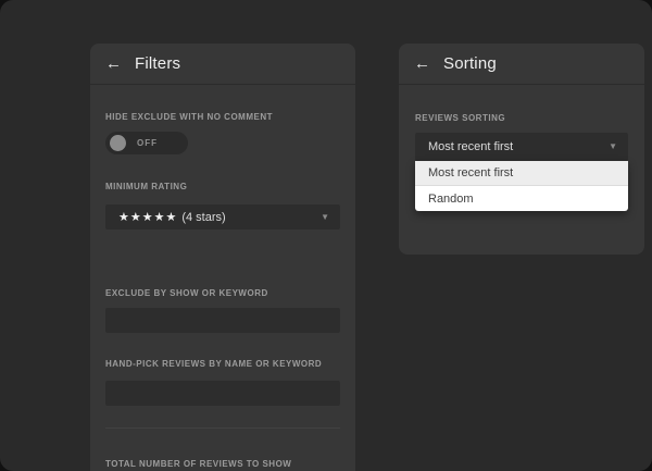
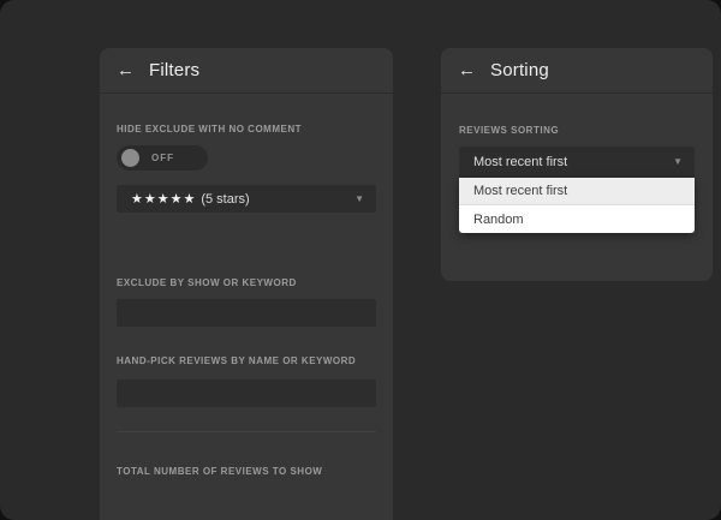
  ←
  Filters
  HIDE EXCLUDE WITH NO COMMENT
  OFF
- MINIMUM RATING
  ★★★★★
- (4 stars)
+ (5 stars)
  ▼
  EXCLUDE BY SHOW OR KEYWORD
  HAND-PICK REVIEWS BY NAME OR KEYWORD
  TOTAL NUMBER OF REVIEWS TO SHOW
  ←
  Sorting
  REVIEWS SORTING
  Most recent first
  ▼
  Most recent first
  Random
